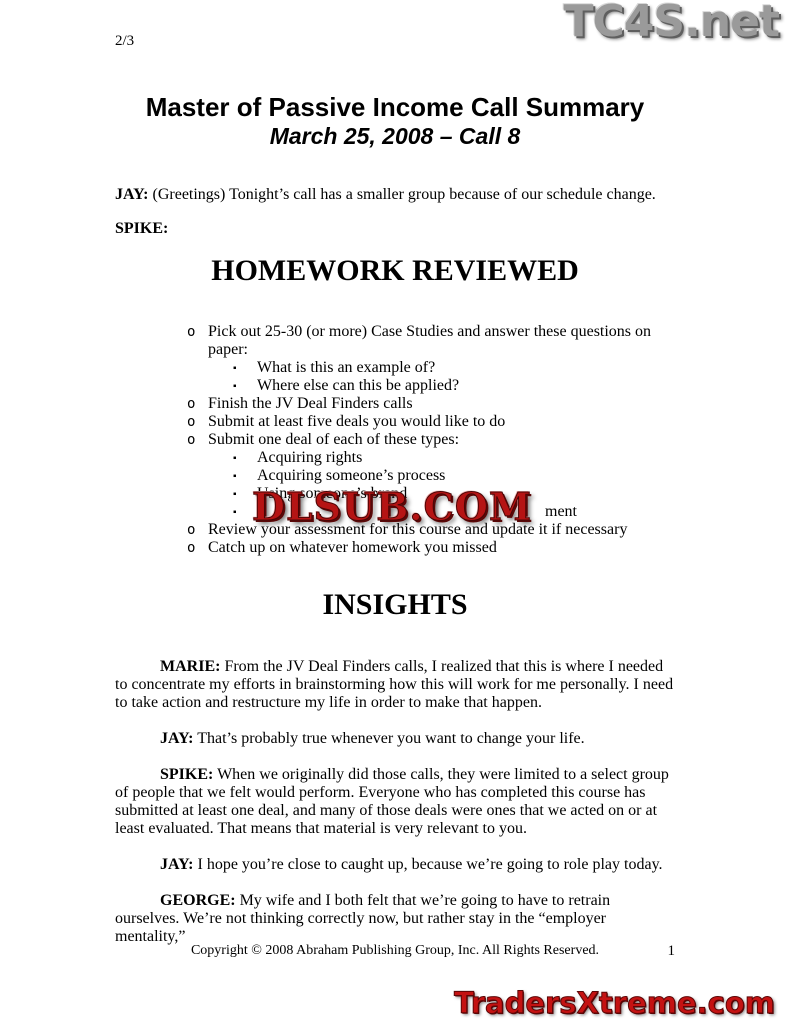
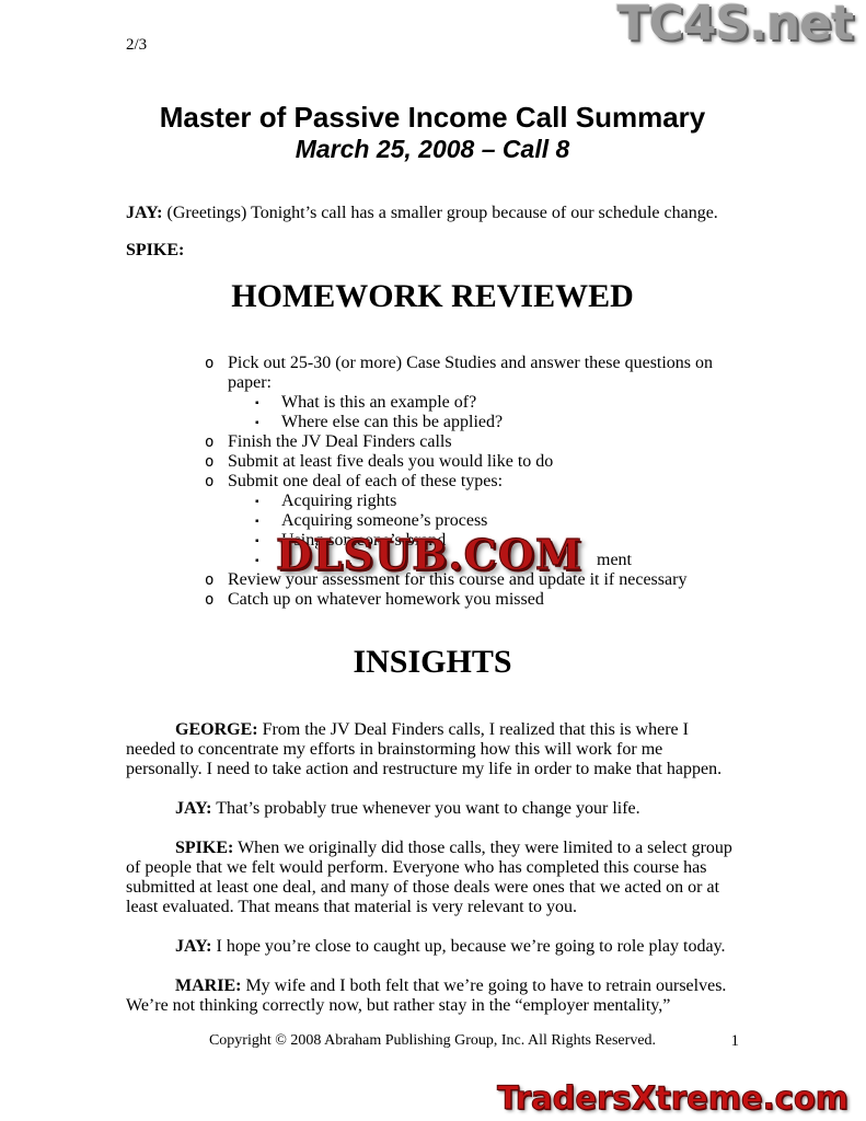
  TC4S.net
  2/3
  Master of Passive Income Call Summary
  March 25, 2008 – Call 8
  JAY: (Greetings) Tonight’s call has a smaller group because of our schedule change.
  SPIKE:
  HOMEWORK REVIEWED
  o
  Pick out 25-30 (or more) Case Studies and answer these questions on paper:
  ▪
  What is this an example of?
  ▪
  Where else can this be applied?
  o
  Finish the JV Deal Finders calls
  o
  Submit at least five deals you would like to do
  o
  Submit one deal of each of these types:
  ▪
  Acquiring rights
  ▪
  Acquiring someone’s process
  ▪
  Using someone’s brand
  ▪
  ment
  o
  Review your assessment for this course and update it if necessary
  o
  Catch up on whatever homework you missed
  INSIGHTS
- MARIE: From the JV Deal Finders calls, I realized that this is where I needed to concentrate my efforts in brainstorming how this will work for me personally. I need to take action and restructure my life in order to make that happen.
+ GEORGE: From the JV Deal Finders calls, I realized that this is where I needed to concentrate my efforts in brainstorming how this will work for me personally. I need to take action and restructure my life in order to make that happen.
  JAY: That’s probably true whenever you want to change your life.
  SPIKE: When we originally did those calls, they were limited to a select group of people that we felt would perform. Everyone who has completed this course has submitted at least one deal, and many of those deals were ones that we acted on or at least evaluated. That means that material is very relevant to you.
  JAY: I hope you’re close to caught up, because we’re going to role play today.
- GEORGE: My wife and I both felt that we’re going to have to retrain ourselves. We’re not thinking correctly now, but rather stay in the “employer mentality,”
+ MARIE: My wife and I both felt that we’re going to have to retrain ourselves. We’re not thinking correctly now, but rather stay in the “employer mentality,”
  Copyright © 2008 Abraham Publishing Group, Inc. All Rights Reserved.
  1
  DLSUB.COM
  TradersXtreme.com
